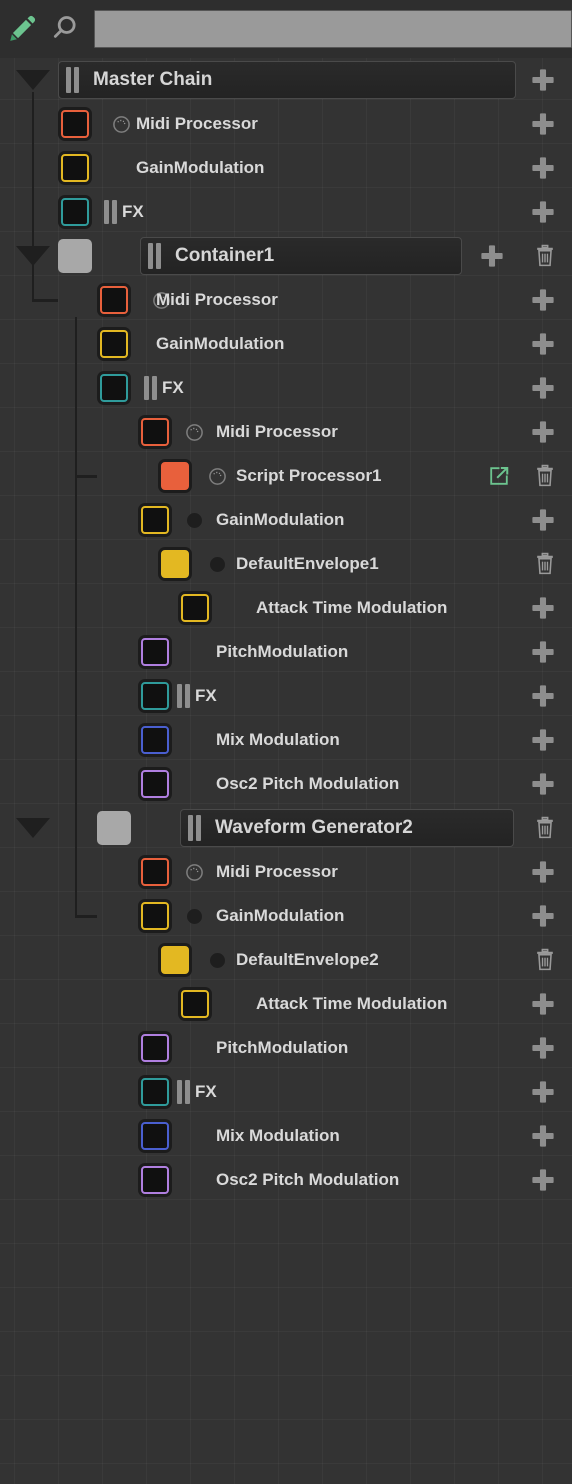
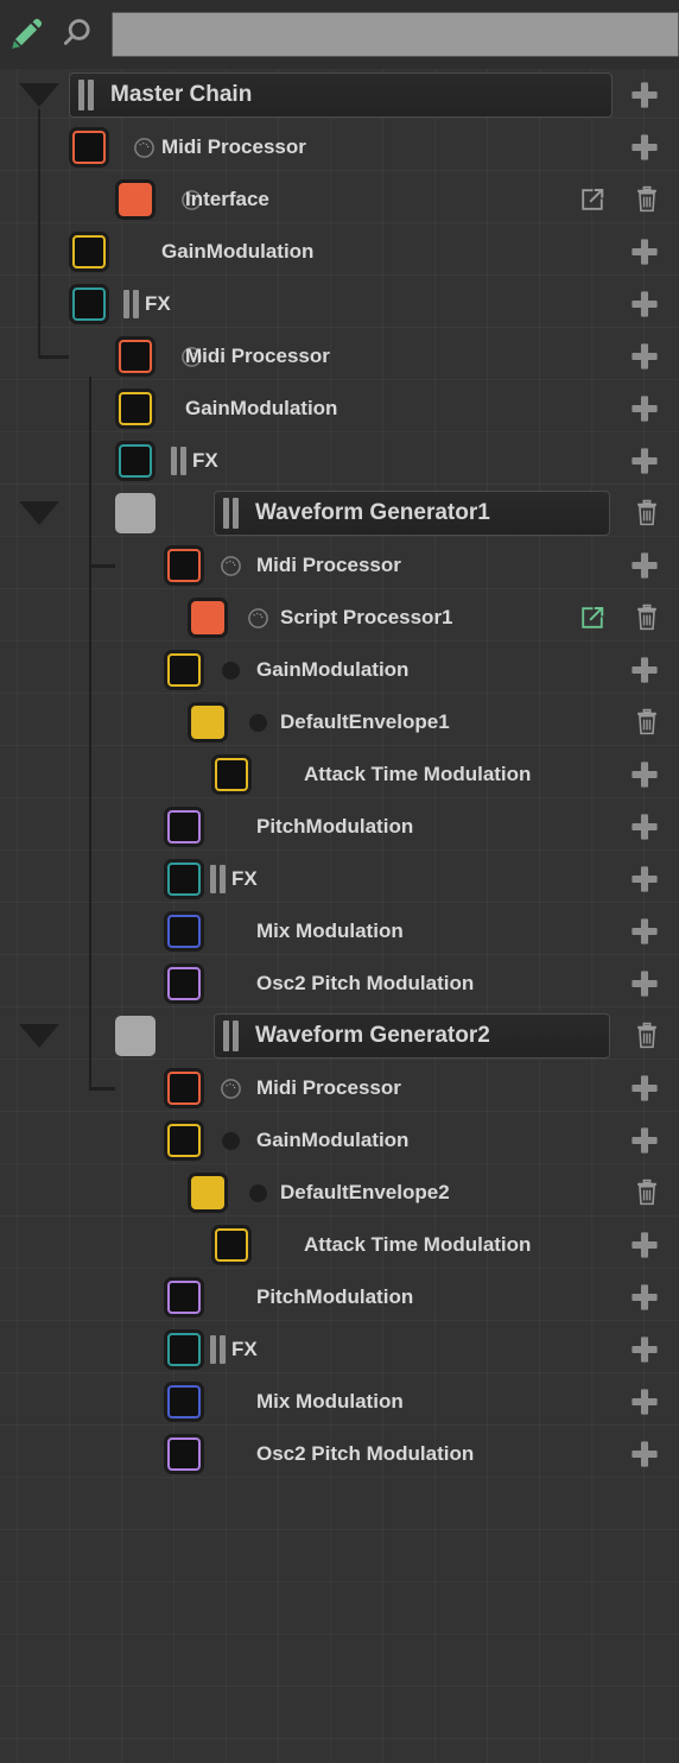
  Master Chain
  Midi Processor
+ Interface
  GainModulation
  FX
- Container1
  Midi Processor
  GainModulation
  FX
+ Waveform Generator1
  Midi Processor
  Script Processor1
  GainModulation
  DefaultEnvelope1
  Attack Time Modulation
  PitchModulation
  FX
  Mix Modulation
  Osc2 Pitch Modulation
  Waveform Generator2
  Midi Processor
  GainModulation
  DefaultEnvelope2
  Attack Time Modulation
  PitchModulation
  FX
  Mix Modulation
  Osc2 Pitch Modulation
